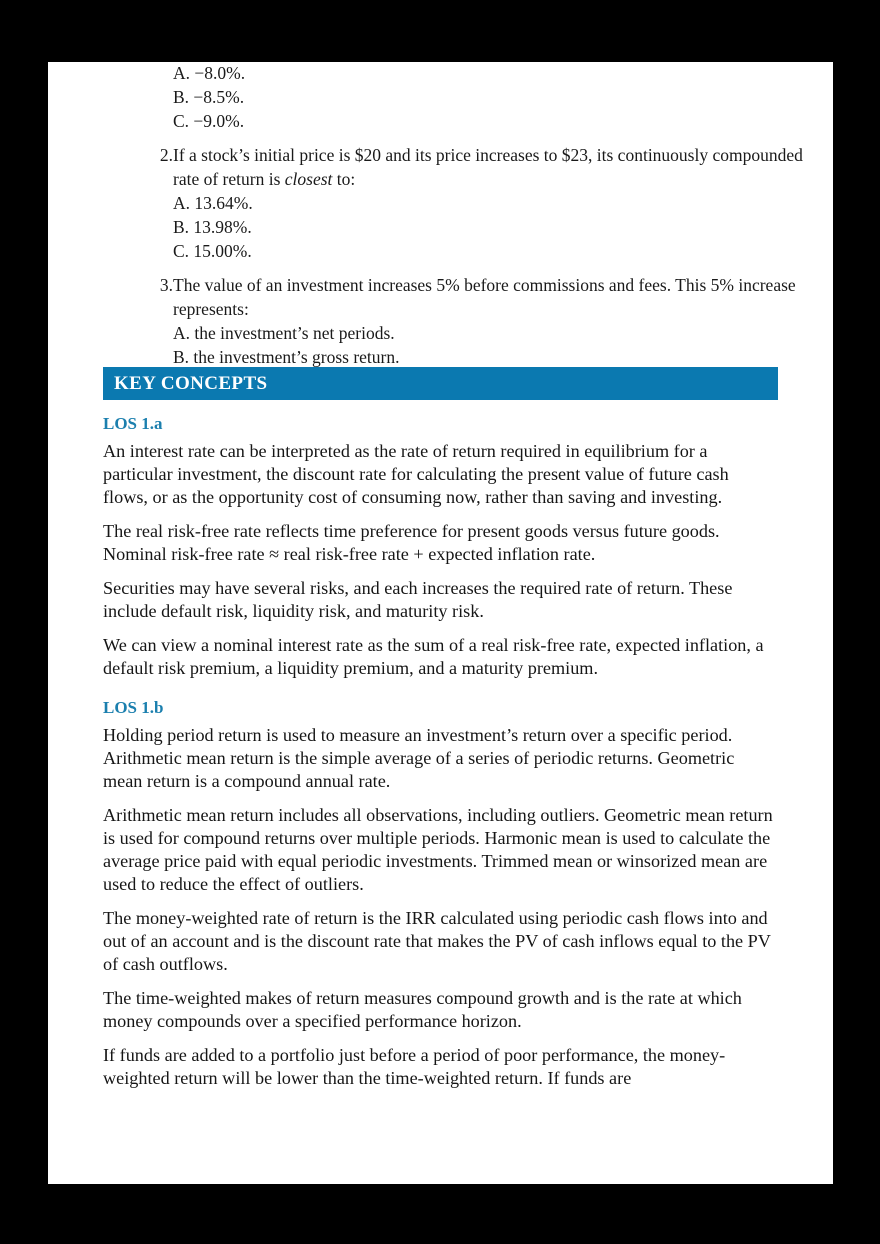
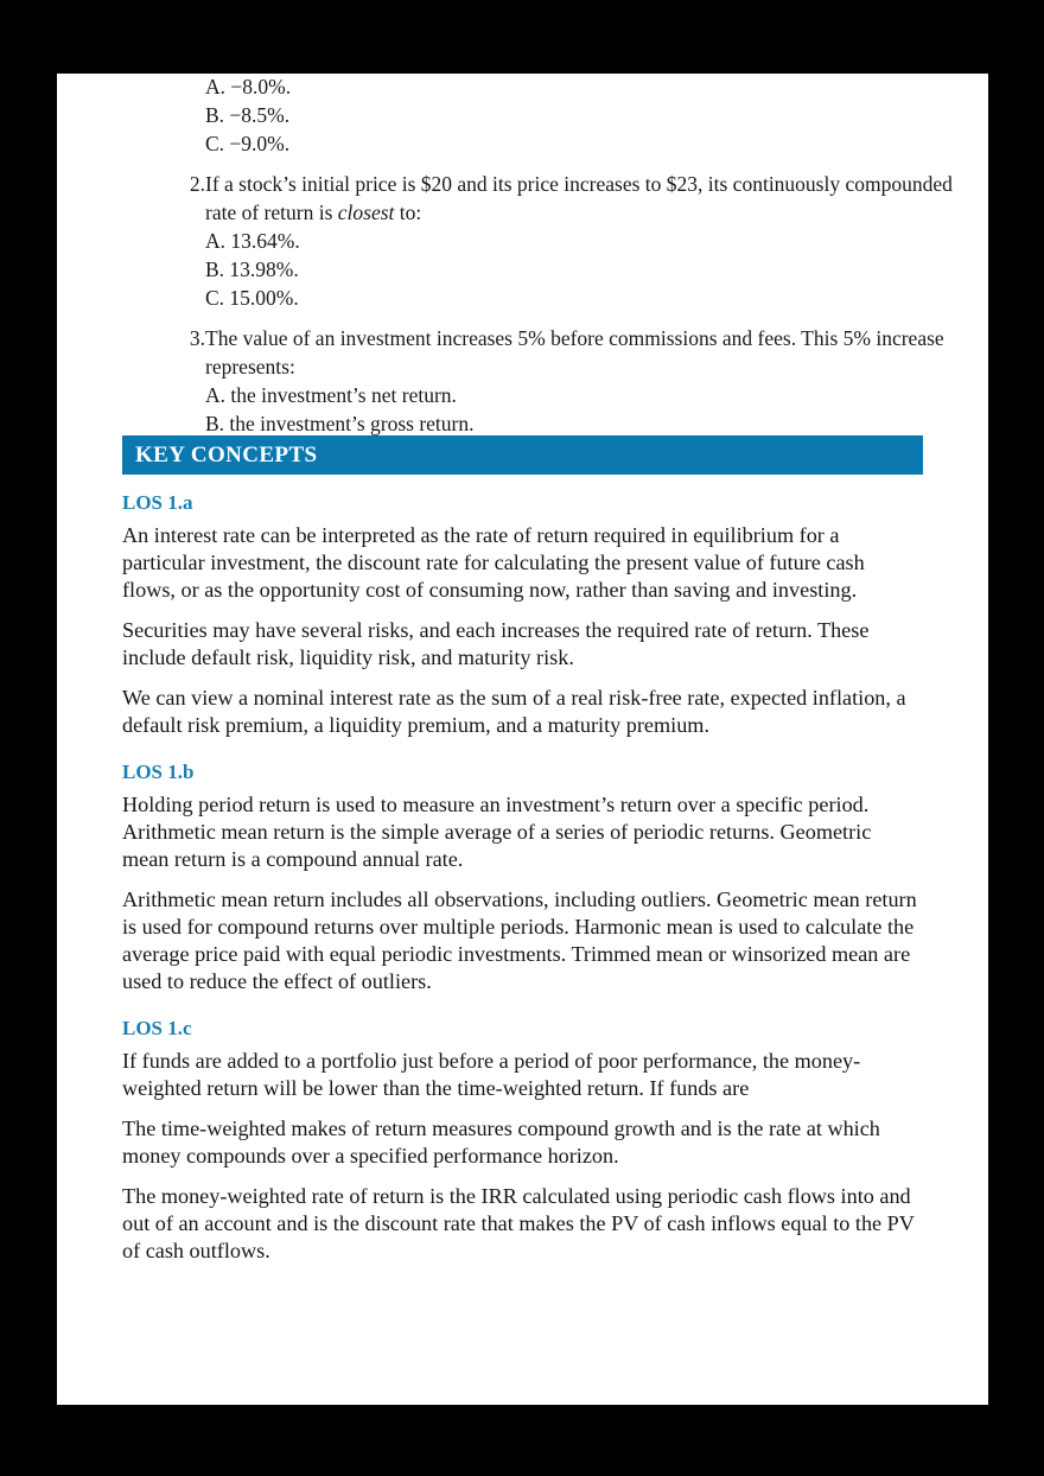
  A. −8.0%.
  B. −8.5%.
  C. −9.0%.
  2.
  If a stock’s initial price is $20 and its price increases to $23, its continuously compounded rate of return is closest to:
  A. 13.64%.
  B. 13.98%.
  C. 15.00%.
  3.
  The value of an investment increases 5% before commissions and fees. This 5% increase represents:
- A. the investment’s net periods.
+ A. the investment’s net return.
  B. the investment’s gross return.
  KEY CONCEPTS
  LOS 1.a
  An interest rate can be interpreted as the rate of return required in equilibrium for a particular investment, the discount rate for calculating the present value of future cash flows, or as the opportunity cost of consuming now, rather than saving and investing.
- The real risk-free rate reflects time preference for present goods versus future goods. Nominal risk-free rate ≈ real risk-free rate + expected inflation rate.
  Securities may have several risks, and each increases the required rate of return. These include default risk, liquidity risk, and maturity risk.
  We can view a nominal interest rate as the sum of a real risk-free rate, expected inflation, a default risk premium, a liquidity premium, and a maturity premium.
  LOS 1.b
  Holding period return is used to measure an investment’s return over a specific period. Arithmetic mean return is the simple average of a series of periodic returns. Geometric mean return is a compound annual rate.
  Arithmetic mean return includes all observations, including outliers. Geometric mean return is used for compound returns over multiple periods. Harmonic mean is used to calculate the average price paid with equal periodic investments. Trimmed mean or winsorized mean are used to reduce the effect of outliers.
+ LOS 1.c
- The money-weighted rate of return is the IRR calculated using periodic cash flows into and out of an account and is the discount rate that makes the PV of cash inflows equal to the PV of cash outflows.
+ If funds are added to a portfolio just before a period of poor performance, the money-weighted return will be lower than the time-weighted return. If funds are
  The time-weighted makes of return measures compound growth and is the rate at which money compounds over a specified performance horizon.
- If funds are added to a portfolio just before a period of poor performance, the money-weighted return will be lower than the time-weighted return. If funds are
+ The money-weighted rate of return is the IRR calculated using periodic cash flows into and out of an account and is the discount rate that makes the PV of cash inflows equal to the PV of cash outflows.
